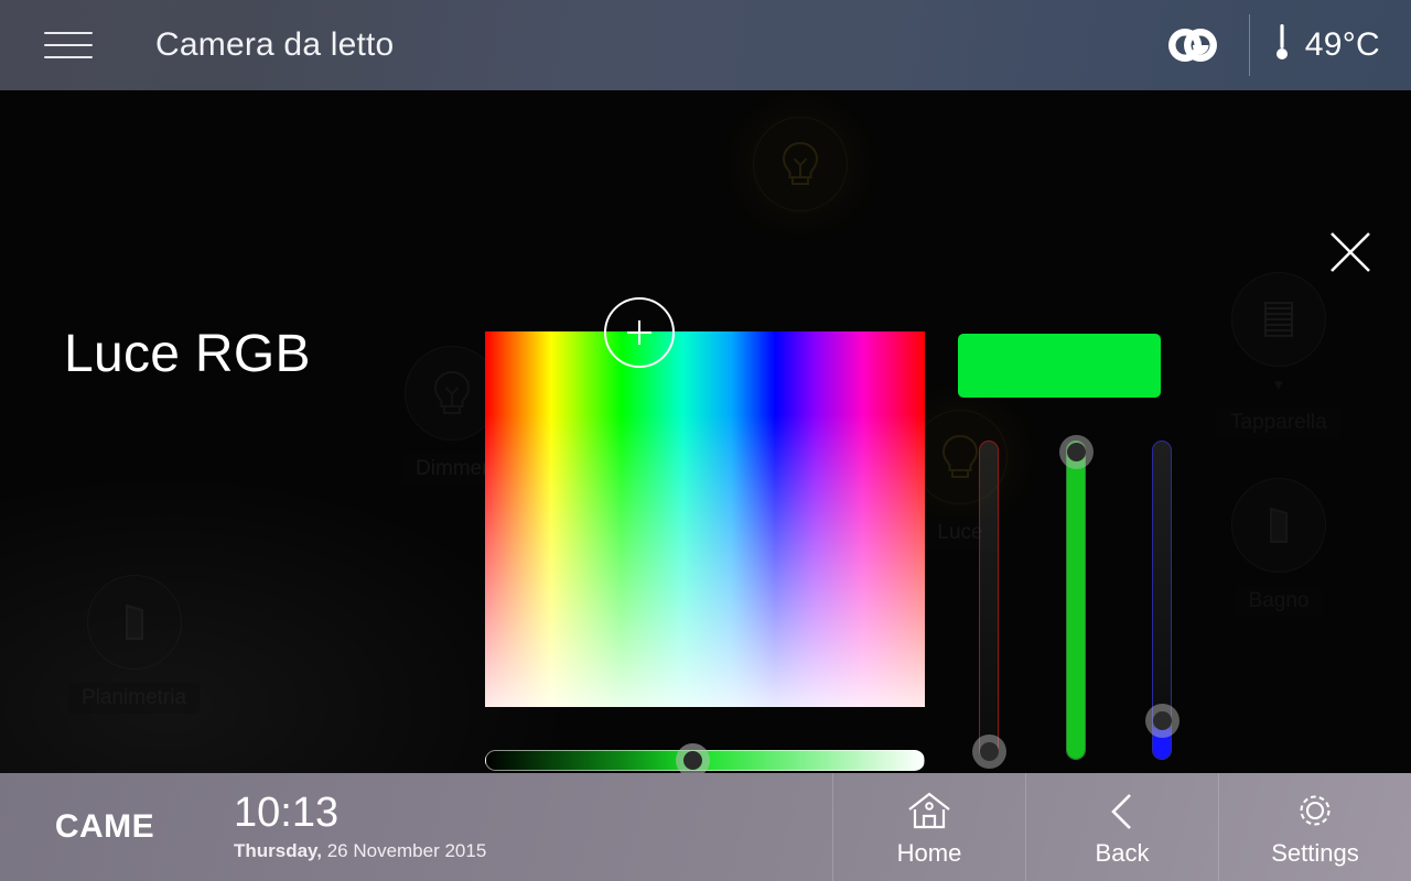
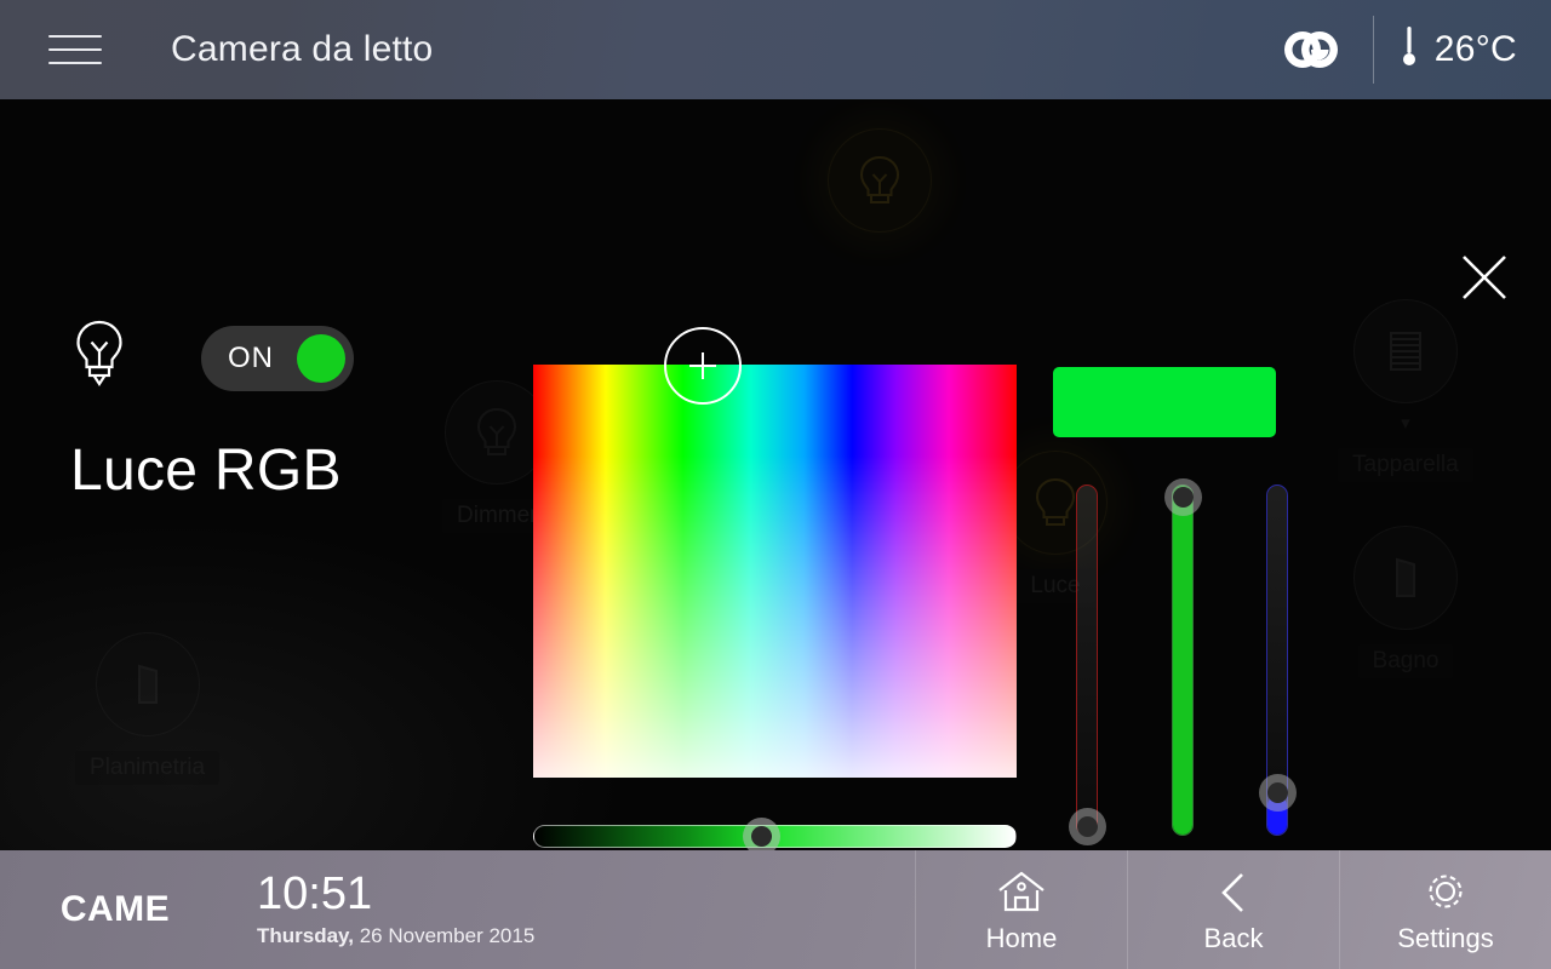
  Camera da letto
- 49°C
+ 26°C
  Luce
+ ON
  Luce RGB
  CAME
- 10:13
+ 10:51
  Thursday, 26 November 2015
  Home
  Back
  Settings
